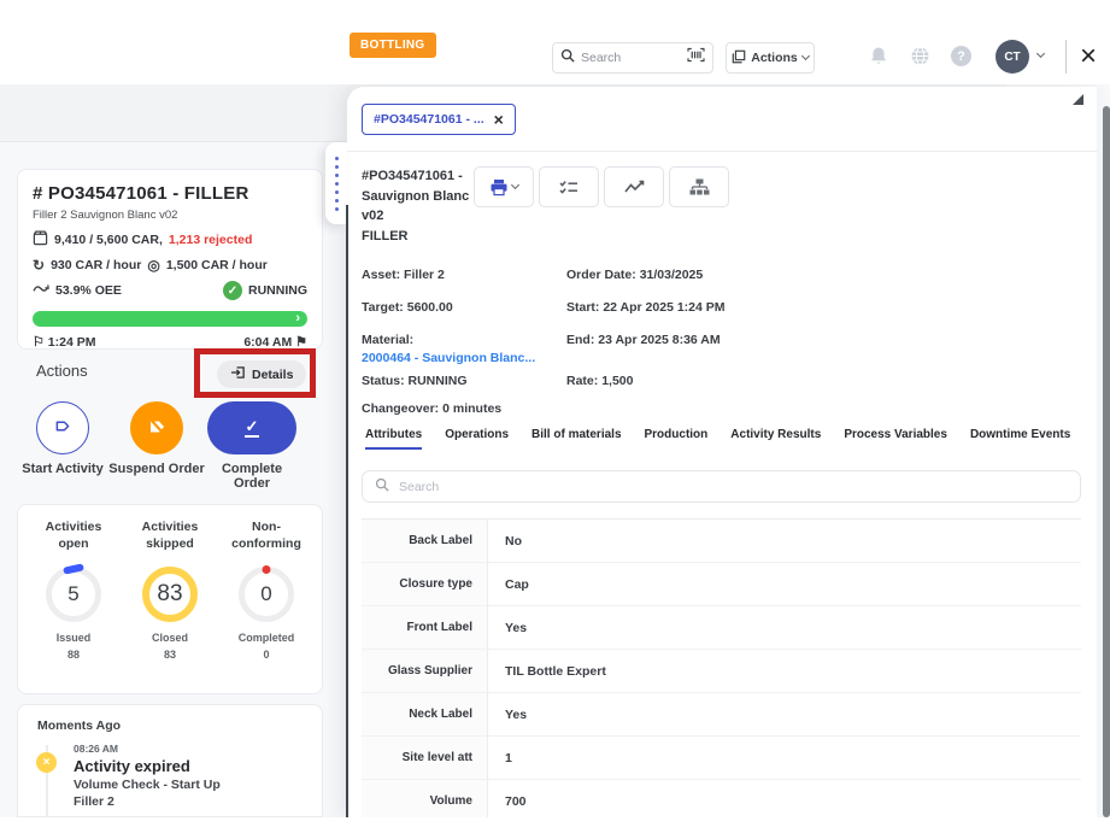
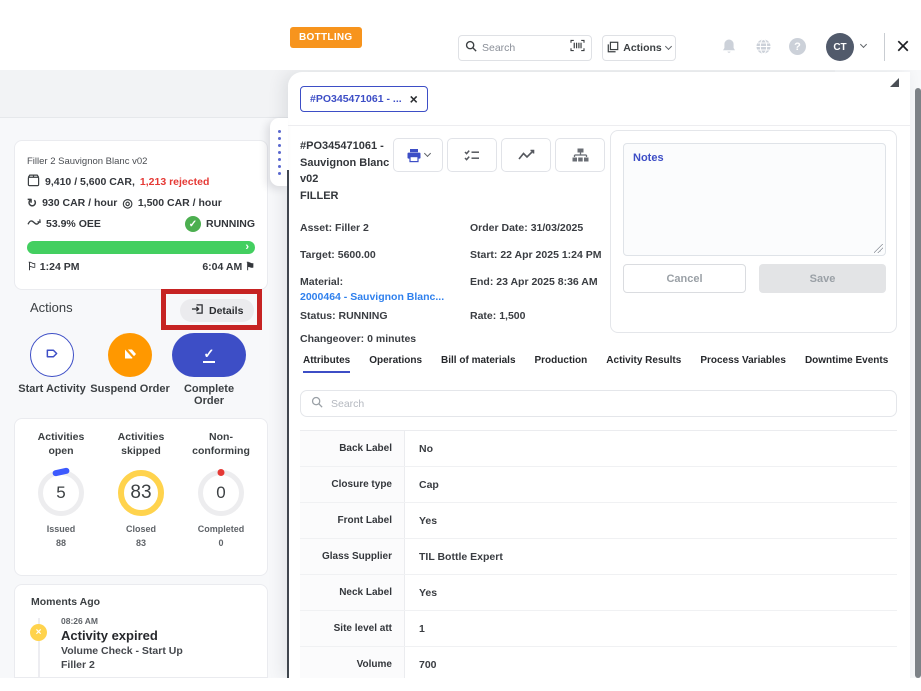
  BOTTLING
  Search
  Actions
  ?
  CT
  ×
- # PO345471061 - FILLER
  Filler 2 Sauvignon Blanc v02
  9,410 / 5,600 CAR,
  1,213 rejected
  ↻
  930 CAR / hour
  ◎
  1,500 CAR / hour
  53.9% OEE
  ✓
  RUNNING
  ›
  ⚐ 1:24 PM
  6:04 AM ⚑
  Actions
  Details
  ✓
  Start Activity
  Suspend Order
  Complete Order
  Activities
  open
  5
  Issued
  88
  Activities
  skipped
  83
  Closed
  83
  Non-
  conforming
  0
  Completed
  0
  Moments Ago
  ×
  08:26 AM
  Activity expired
  Volume Check - Start Up
  Filler 2
  #PO345471061 - ...
  ×
  #PO345471061 - Sauvignon Blanc v02
  FILLER
  Asset: Filler 2
  Target: 5600.00
  Material:
  2000464 - Sauvignon Blanc...
  Status: RUNNING
  Changeover: 0 minutes
  Order Date: 31/03/2025
  Start: 22 Apr 2025 1:24 PM
  End: 23 Apr 2025 8:36 AM
  Rate: 1,500
+ Notes
+ Cancel
+ Save
  Attributes
  Operations
  Bill of materials
  Production
  Activity Results
  Process Variables
  Downtime Events
  Search
  Back Label
  No
  Closure type
  Cap
  Front Label
  Yes
  Glass Supplier
  TIL Bottle Expert
  Neck Label
  Yes
  Site level att
  1
  Volume
  700
